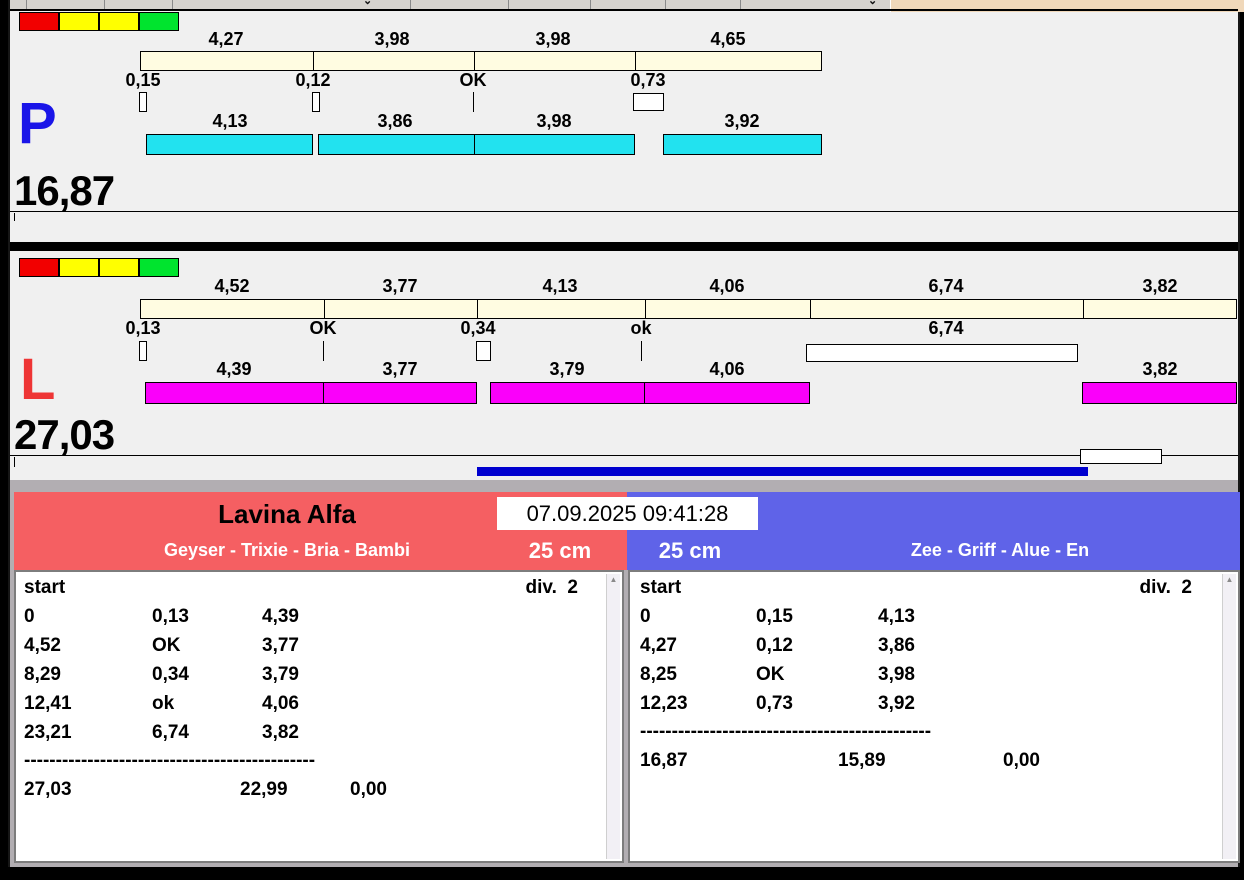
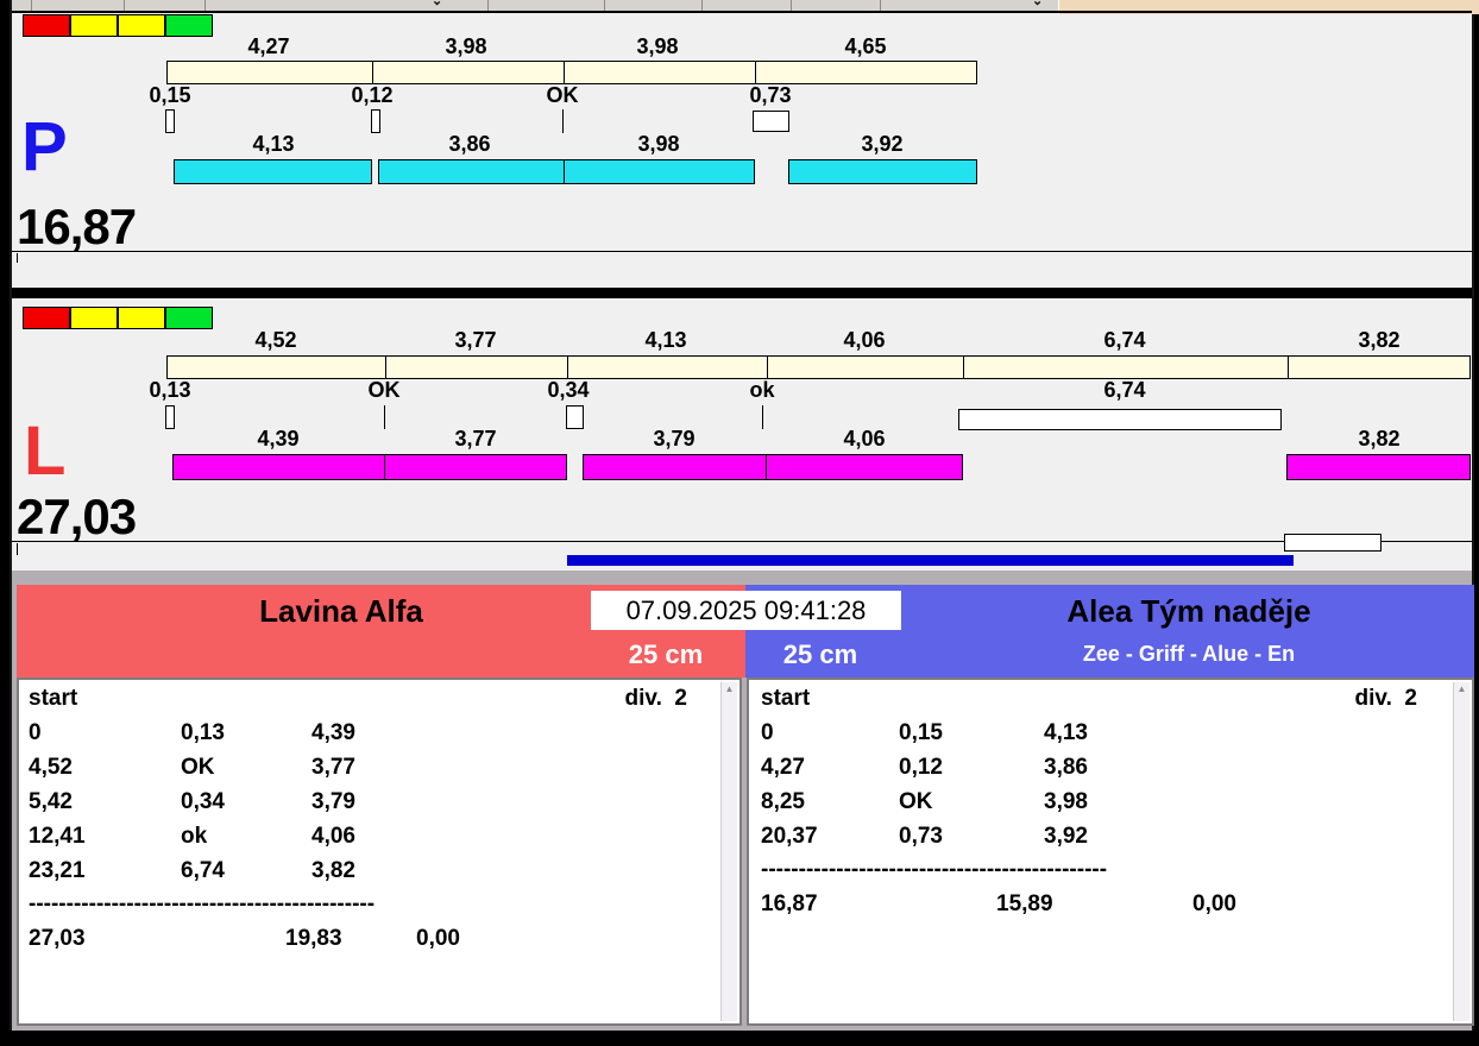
  ⌄
  ⌄
  4,27
  3,98
  3,98
  4,65
  0,15
  0,12
  OK
  0,73
  4,13
  3,86
  3,98
  3,92
  P
  16,87
  4,52
  3,77
  4,13
  4,06
  6,74
  3,82
  0,13
  OK
  0,34
  ok
  6,74
  4,39
  3,77
  3,79
  4,06
  3,82
  L
  27,03
  Lavina Alfa
- Geyser - Trixie - Bria - Bambi
  25 cm
+ Alea Tým naděje
  Zee - Griff - Alue - En
  25 cm
  07.09.2025 09:41:28
  start
  div. 2
  0
  0,13
  4,39
  4,52
  OK
  3,77
- 8,29
+ 5,42
  0,34
  3,79
  12,41
  ok
  4,06
  23,21
  6,74
  3,82
  ----------------------------------------------
  27,03
- 22,99
+ 19,83
  0,00
  ▲
  start
  div. 2
  0
  0,15
  4,13
  4,27
  0,12
  3,86
  8,25
  OK
  3,98
- 12,23
+ 20,37
  0,73
  3,92
  ----------------------------------------------
  16,87
  15,89
  0,00
  ▲
